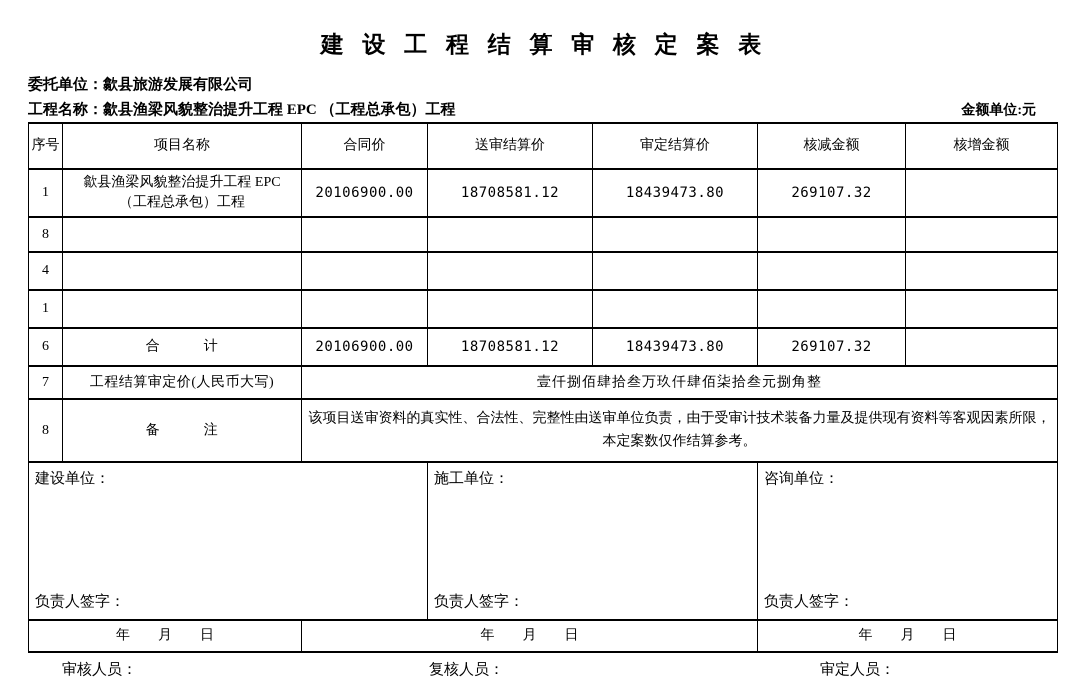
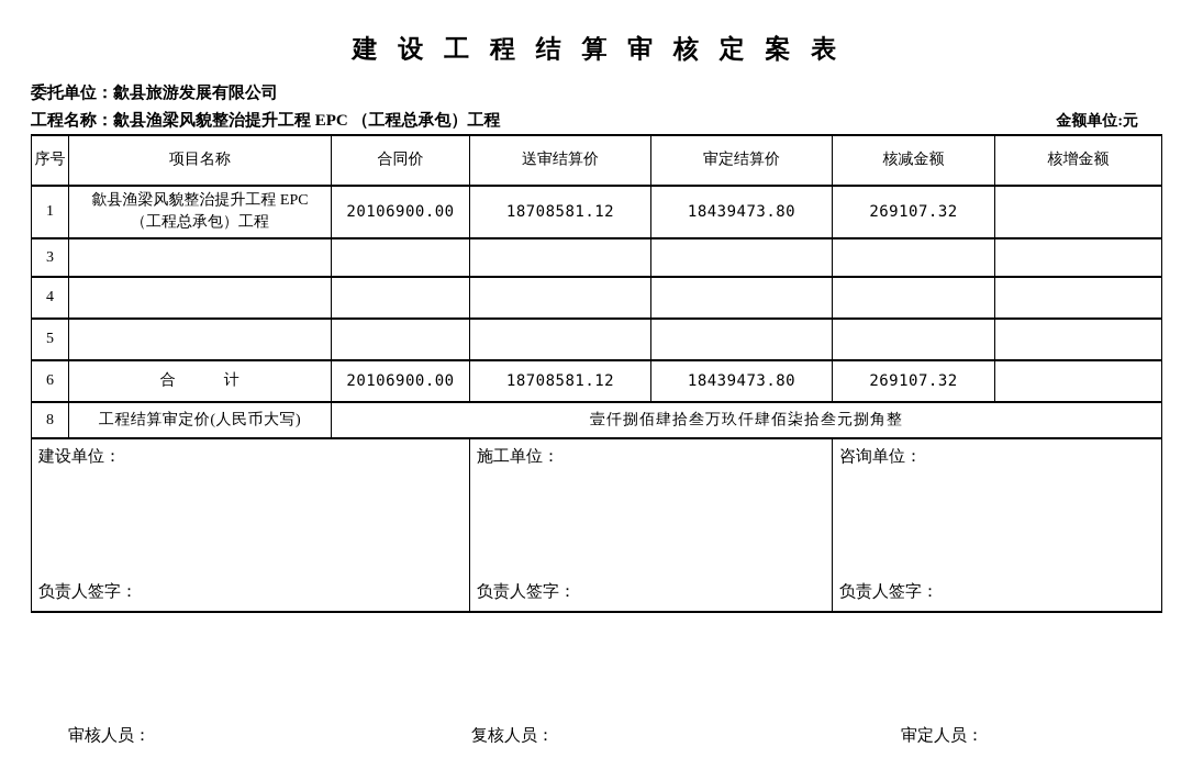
  建 设 工 程 结 算 审 核 定 案 表
  委托单位：歙县旅游发展有限公司
  工程名称：歙县渔梁风貌整治提升工程 EPC （工程总承包）工程
  金额单位:元
  序号	项目名称	合同价	送审结算价	审定结算价	核减金额	核增金额
  1	歙县渔梁风貌整治提升工程 EPC （工程总承包）工程	20106900.00	18708581.12	18439473.80	269107.32
- 8
+ 3
  4
- 1
+ 5
  6	合 计	20106900.00	18708581.12	18439473.80	269107.32
- 7	工程结算审定价(人民币大写)	壹仟捌佰肆拾叁万玖仟肆佰柒拾叁元捌角整
+ 8	工程结算审定价(人民币大写)	壹仟捌佰肆拾叁万玖仟肆佰柒拾叁元捌角整
- 8	备 注	该项目送审资料的真实性、合法性、完整性由送审单位负责，由于受审计技术装备力量及提供现有资料等客观因素所限，本定案数仅作结算参考。
  建设单位： 负责人签字：	施工单位： 负责人签字：	咨询单位： 负责人签字：
- 年 月 日	年 月 日	年 月 日
  审核人员：
  复核人员：
  审定人员：
